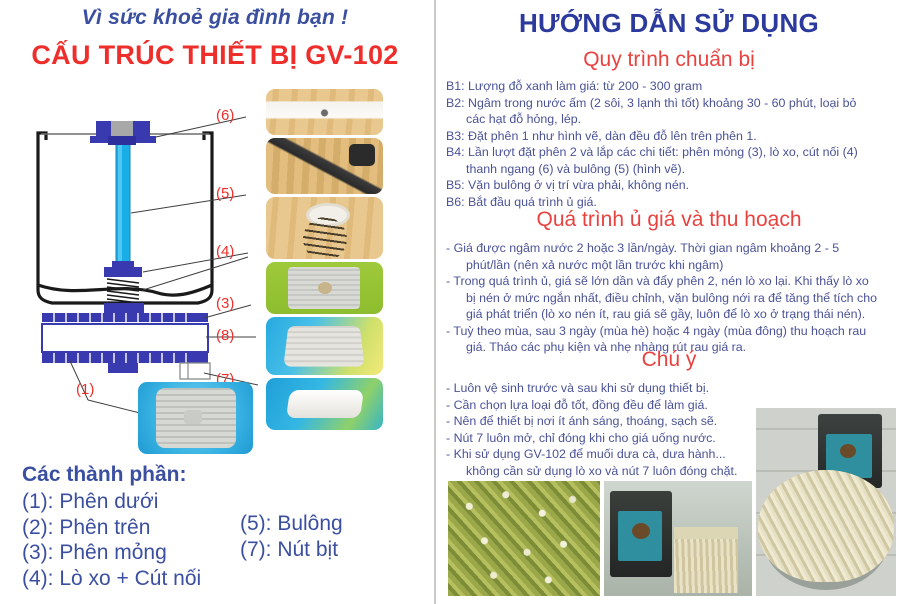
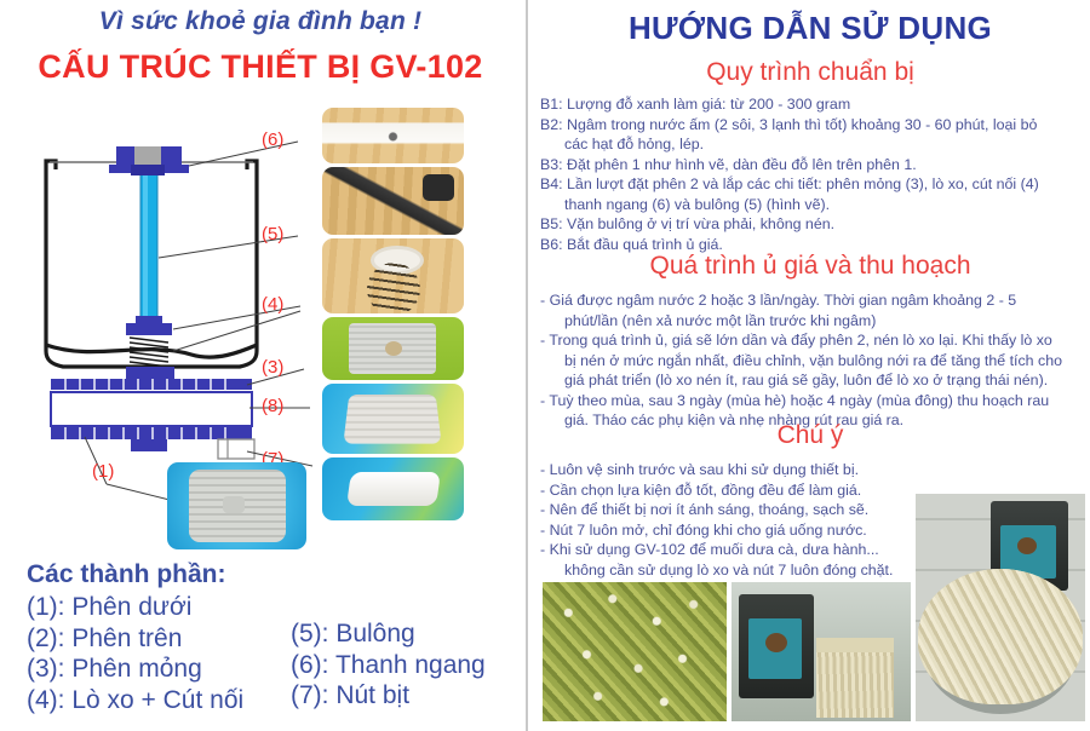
  Vì sức khoẻ gia đình bạn !
  CẤU TRÚC THIẾT BỊ GV-102
  (6)
  (5)
  (4)
  (3)
  (8)
  (7)
  (1)
  Các thành phần:
  (1): Phên dưới
  (2): Phên trên
  (3): Phên mỏng
  (4): Lò xo + Cút nối
  (5): Bulông
+ (6): Thanh ngang
  (7): Nút bịt
  HƯỚNG DẪN SỬ DỤNG
  Quy trình chuẩn bị
  B1: Lượng đỗ xanh làm giá: từ 200 - 300 gram
  B2: Ngâm trong nước ấm (2 sôi, 3 lạnh thì tốt) khoảng 30 - 60 phút, loại bỏ
  các hạt đỗ hỏng, lép.
  B3: Đặt phên 1 như hình vẽ, dàn đều đỗ lên trên phên 1.
  B4: Lần lượt đặt phên 2 và lắp các chi tiết: phên mỏng (3), lò xo, cút nối (4)
  thanh ngang (6) và bulông (5) (hình vẽ).
  B5: Vặn bulông ở vị trí vừa phải, không nén.
  B6: Bắt đầu quá trình ủ giá.
  Quá trình ủ giá và thu hoạch
  - Giá được ngâm nước 2 hoặc 3 lần/ngày. Thời gian ngâm khoảng 2 - 5
  phút/lần (nên xả nước một lần trước khi ngâm)
  - Trong quá trình ủ, giá sẽ lớn dần và đẩy phên 2, nén lò xo lại. Khi thấy lò xo
  bị nén ở mức ngắn nhất, điều chỉnh, vặn bulông nới ra để tăng thể tích cho
  giá phát triển (lò xo nén ít, rau giá sẽ gầy, luôn để lò xo ở trạng thái nén).
  - Tuỳ theo mùa, sau 3 ngày (mùa hè) hoặc 4 ngày (mùa đông) thu hoạch rau
  giá. Tháo các phụ kiện và nhẹ nhàng rút rau giá ra.
  Chú ý
  - Luôn vệ sinh trước và sau khi sử dụng thiết bị.
- - Cần chọn lựa loại đỗ tốt, đồng đều để làm giá.
+ - Cần chọn lựa kiện đỗ tốt, đồng đều để làm giá.
  - Nên để thiết bị nơi ít ánh sáng, thoáng, sạch sẽ.
  - Nút 7 luôn mở, chỉ đóng khi cho giá uống nước.
  - Khi sử dụng GV-102 để muối dưa cà, dưa hành...
  không cần sử dụng lò xo và nút 7 luôn đóng chặt.
